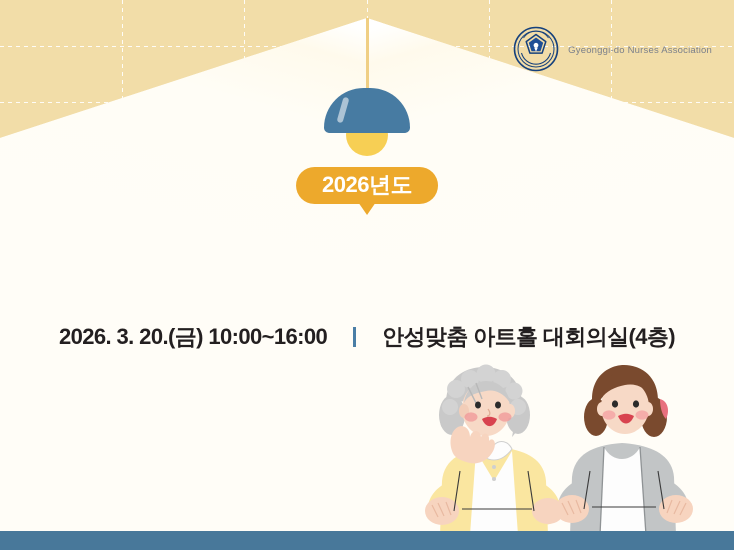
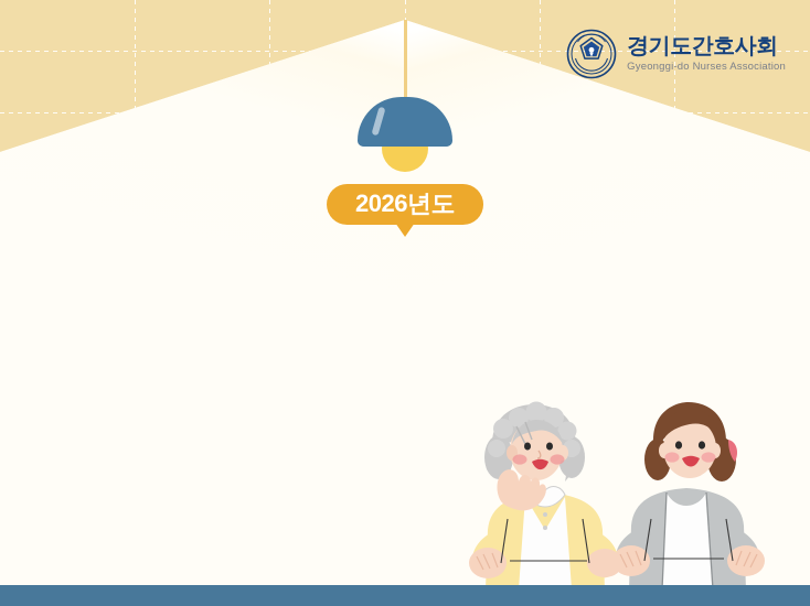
+ 경기도간호사회
  Gyeonggi-do Nurses Association
  2026년도
- 2026. 3. 20.(금) 10:00~16:00 안성맞춤 아트홀 대회의실(4층)
